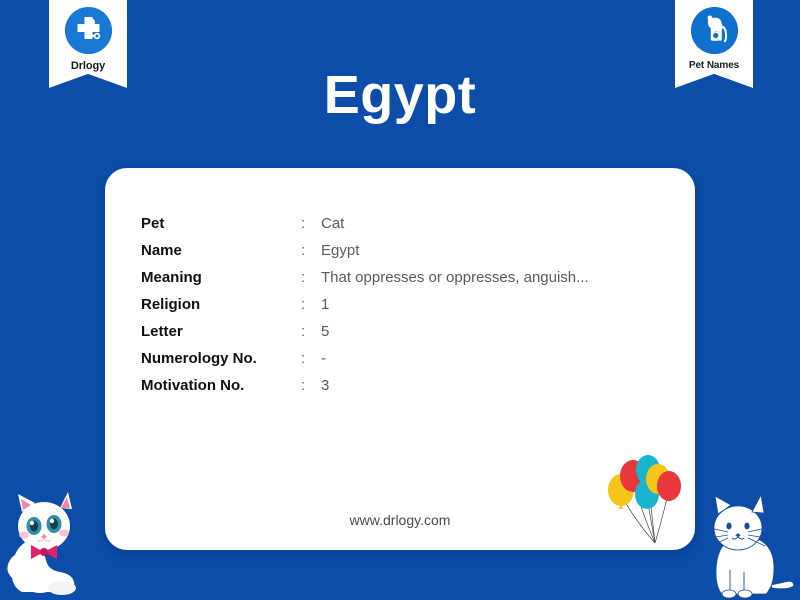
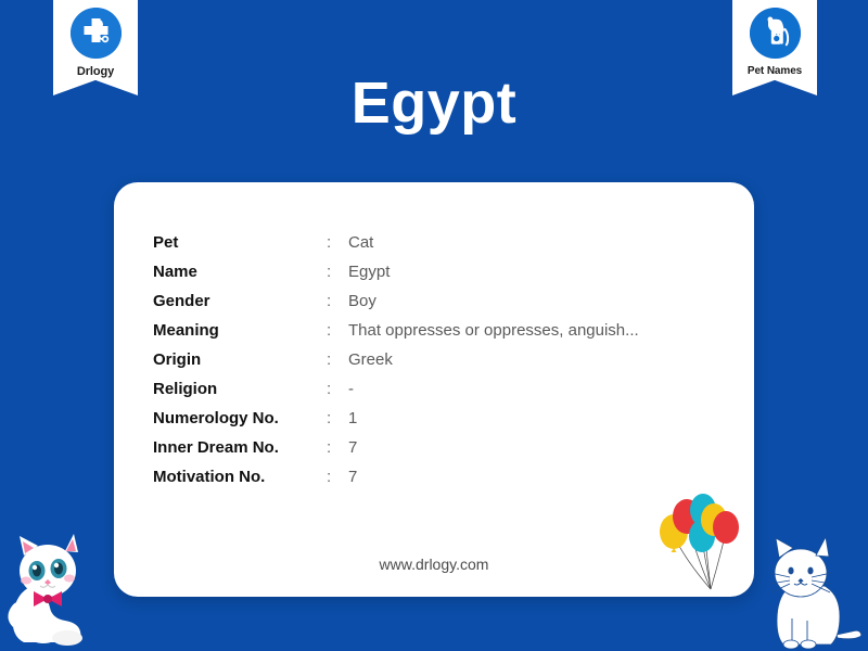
  Drlogy
  Pet Names
  Egypt
  Pet	:	Cat
  Name	:	Egypt
+ Gender	:	Boy
  Meaning	:	That oppresses or oppresses, anguish...
+ Origin	:	Greek
- Religion	:	1
+ Religion	:	-
- Letter	:	5
- Numerology No.	:	-
+ Numerology No.	:	1
+ Inner Dream No.	:	7
- Motivation No.	:	3
+ Motivation No.	:	7
  www.drlogy.com
